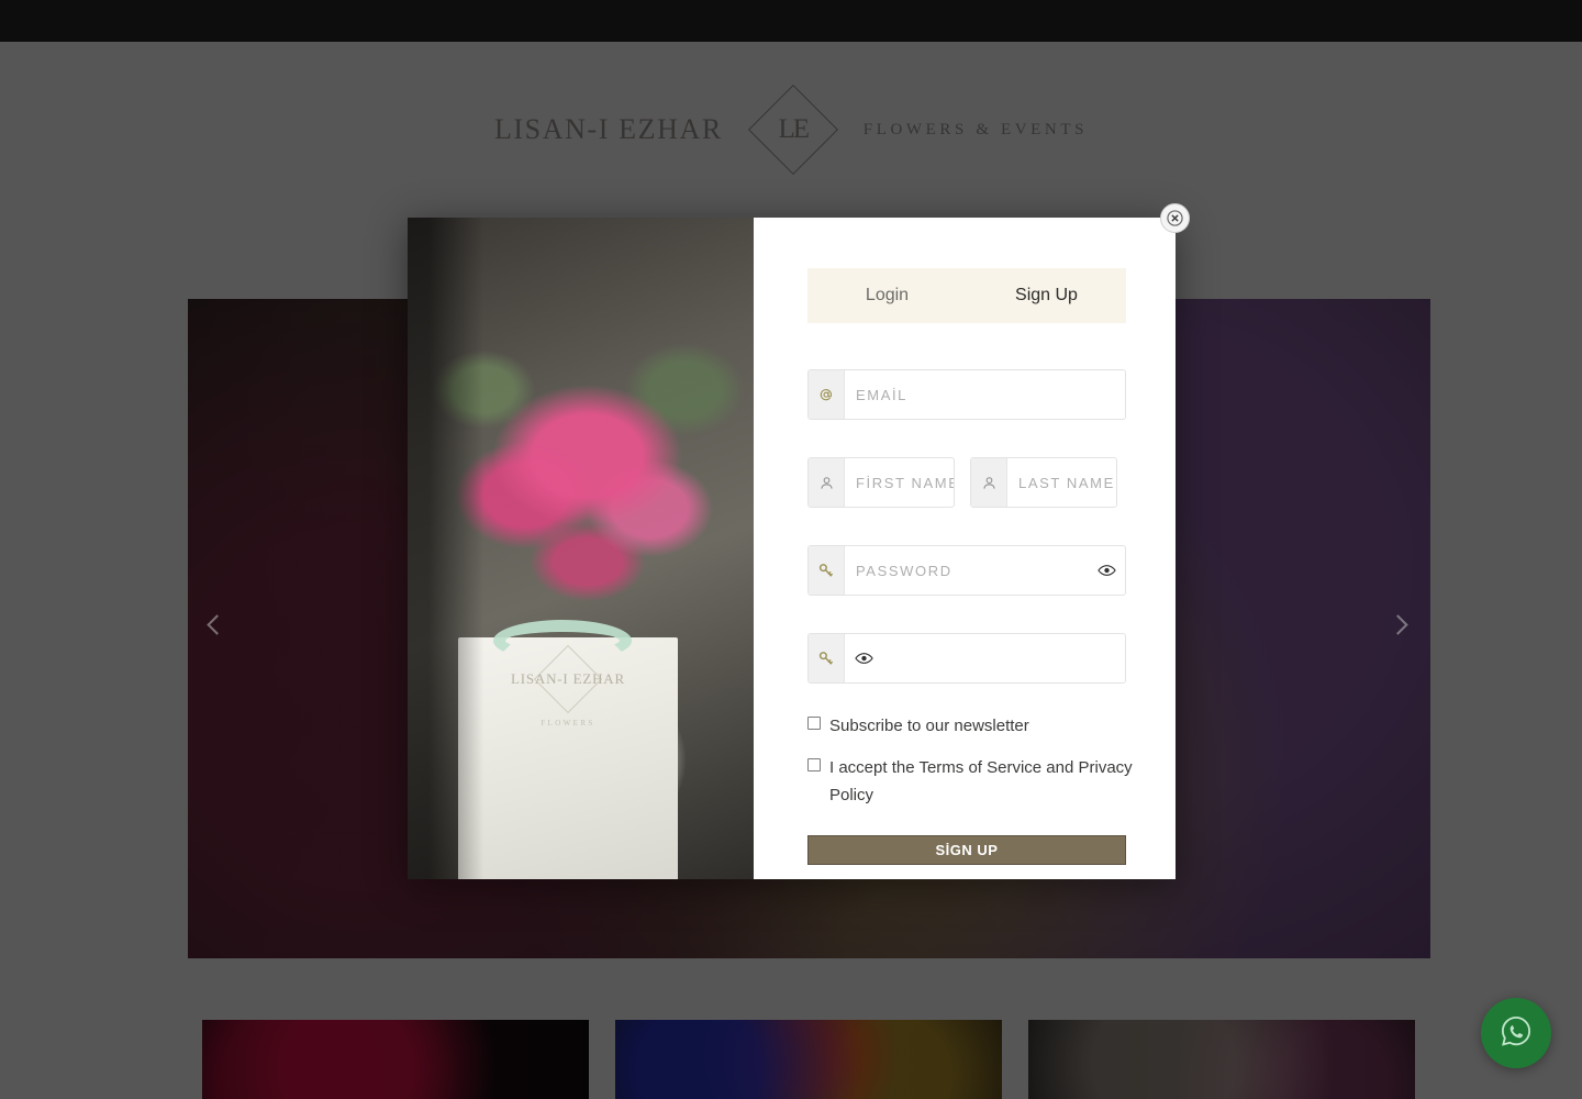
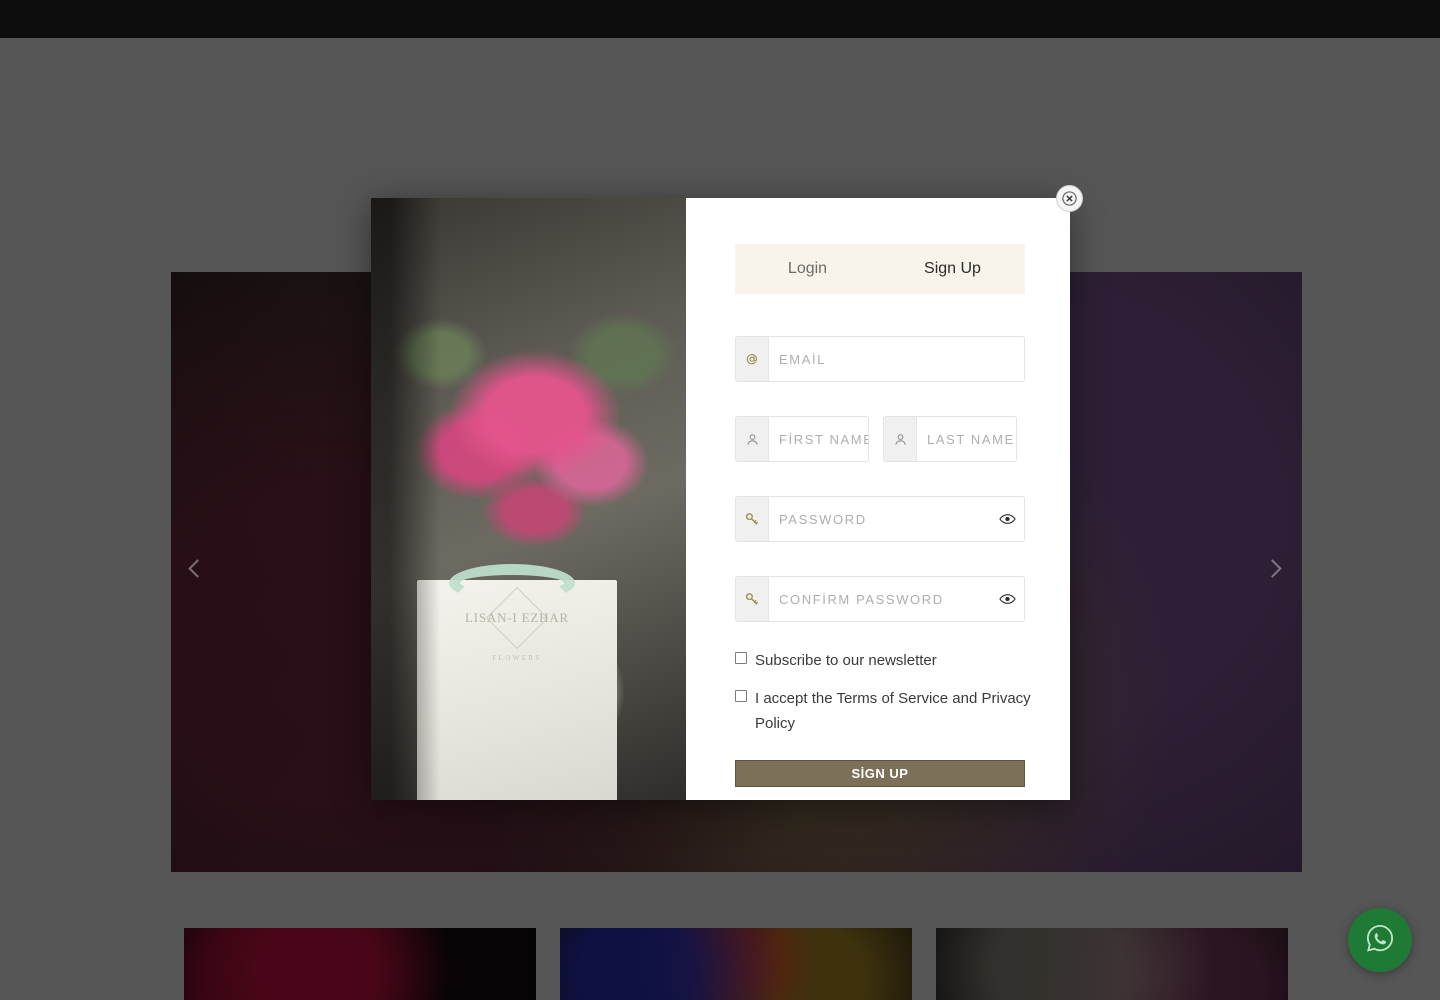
- LISAN-I EZHAR
- LE
- FLOWERS & EVENTS
  Login
  Sign Up
  EMAİL
  FİRST NAM
  LAST NAME
  PASSWORD
+ CONFİRM PASSWORD
  Subscribe to our newsletter
  I accept the Terms of Service and Privacy Policy
  SİGN UP
